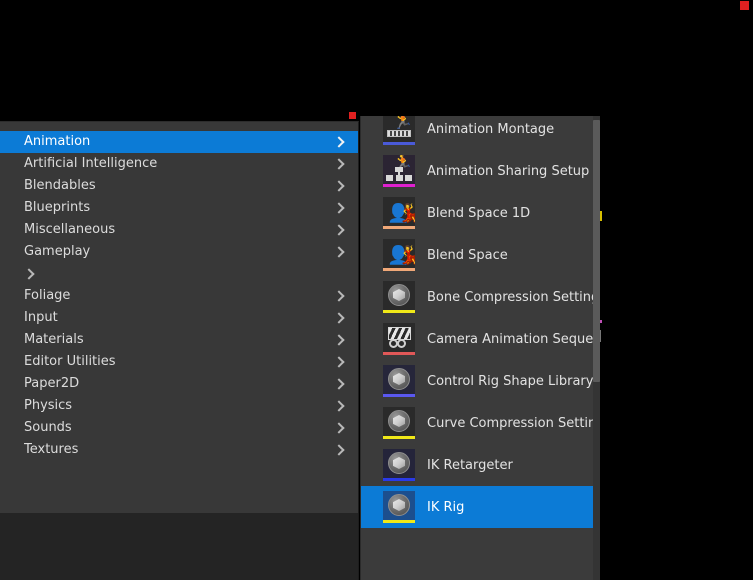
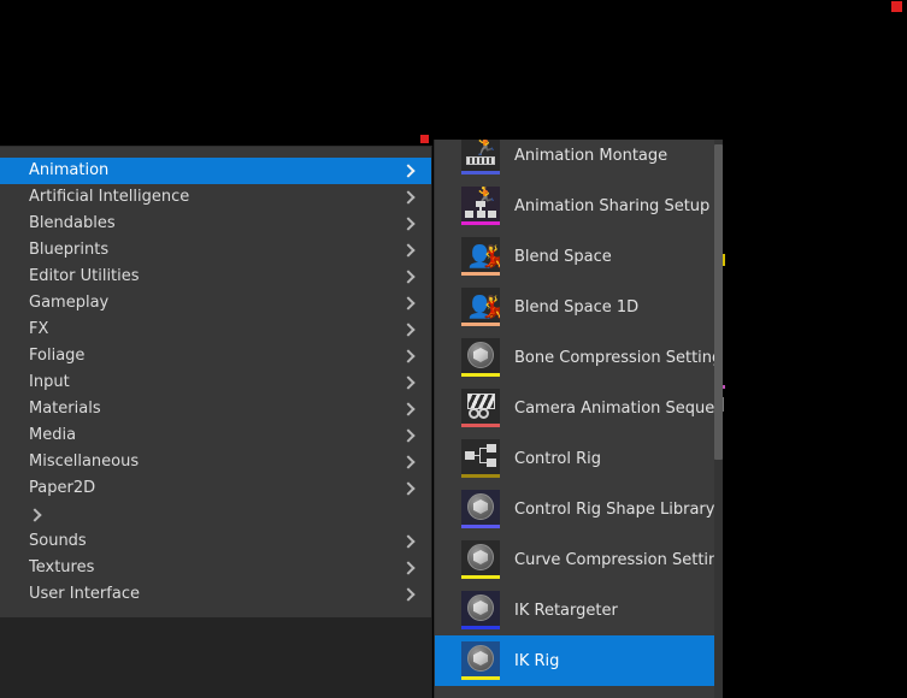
  Animation
  Artificial Intelligence
  Blendables
  Blueprints
- Miscellaneous
+ Editor Utilities
  Gameplay
+ FX
  Foliage
  Input
  Materials
+ Media
- Editor Utilities
+ Miscellaneous
  Paper2D
- Physics
  Sounds
  Textures
+ User Interface
  🏃
  Animation Montage
  🏃
  Animation Sharing Setup
  👤
  💃
- Blend Space 1D
+ Blend Space
  👤
  💃
- Blend Space
+ Blend Space 1D
  Bone Compression Settin
  Camera Animation Seque
+ Control Rig
  Control Rig Shape Library
  Curve Compression Setti
  IK Retargeter
  IK Rig
